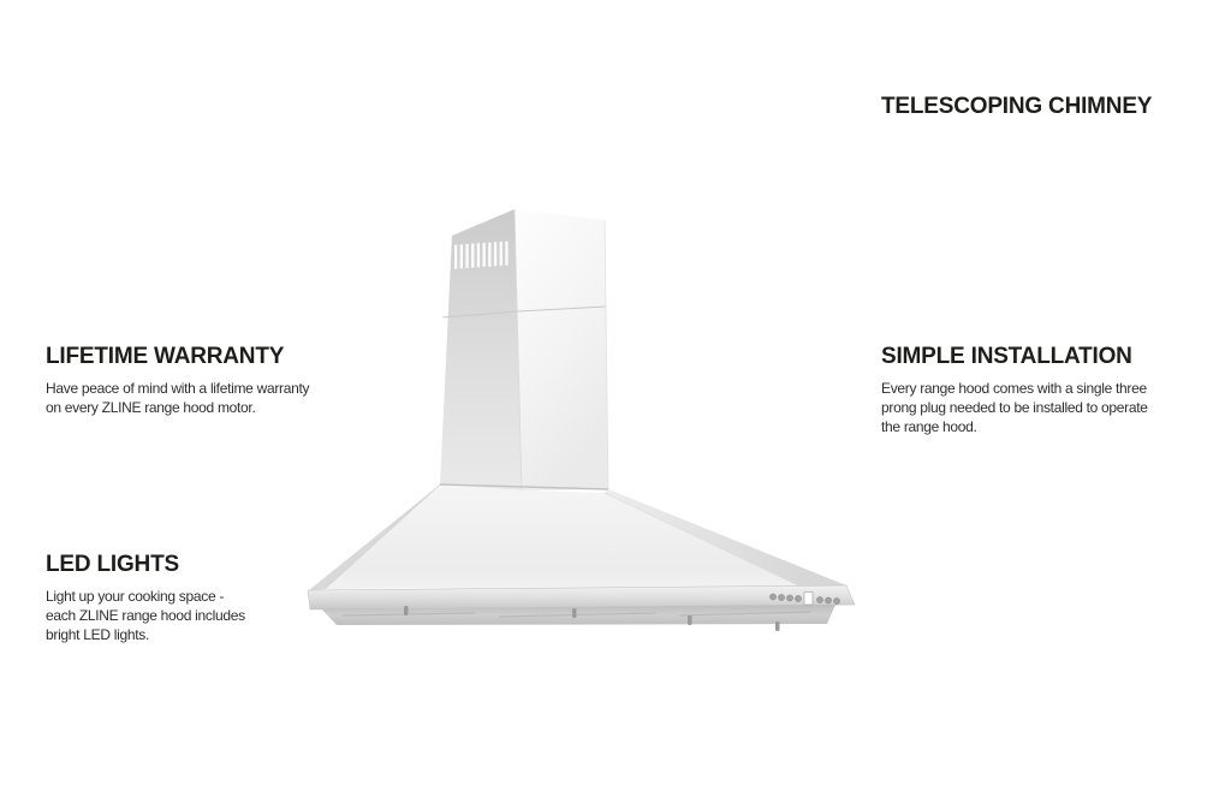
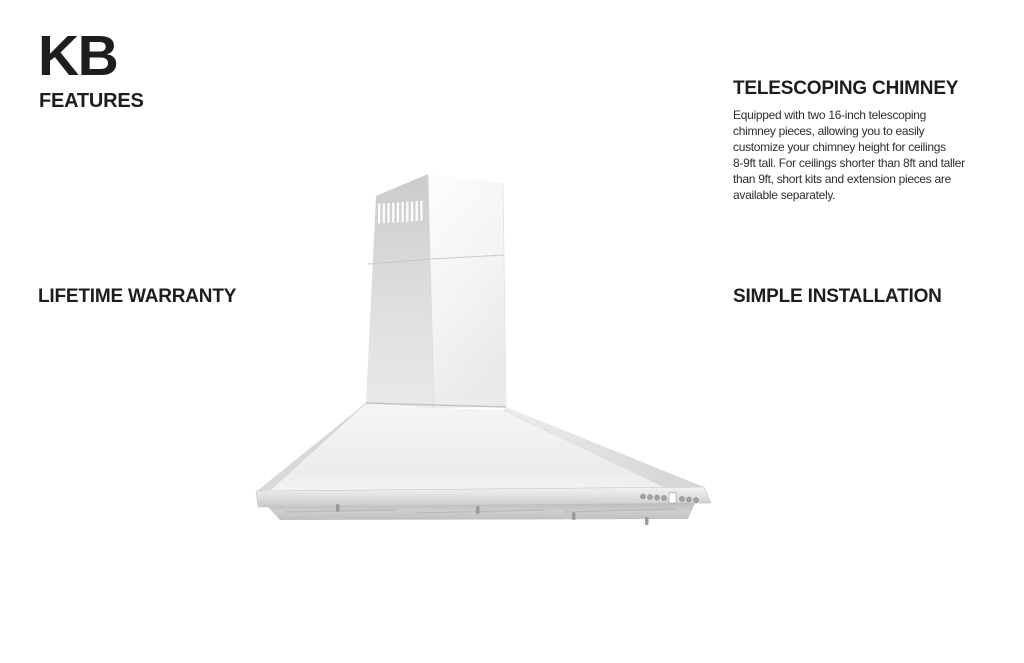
+ KB
+ FEATURES
  TELESCOPING CHIMNEY
+ Equipped with two 16-inch telescoping
+ chimney pieces, allowing you to easily
+ customize your chimney height for ceilings
+ 8-9ft tall. For ceilings shorter than 8ft and taller
+ than 9ft, short kits and extension pieces are
+ available separately.
  LIFETIME WARRANTY
- Have peace of mind with a lifetime warranty
- on every ZLINE range hood motor.
  SIMPLE INSTALLATION
- Every range hood comes with a single three
- prong plug needed to be installed to operate
- the range hood.
- LED LIGHTS
- Light up your cooking space -
- each ZLINE range hood includes
- bright LED lights.
